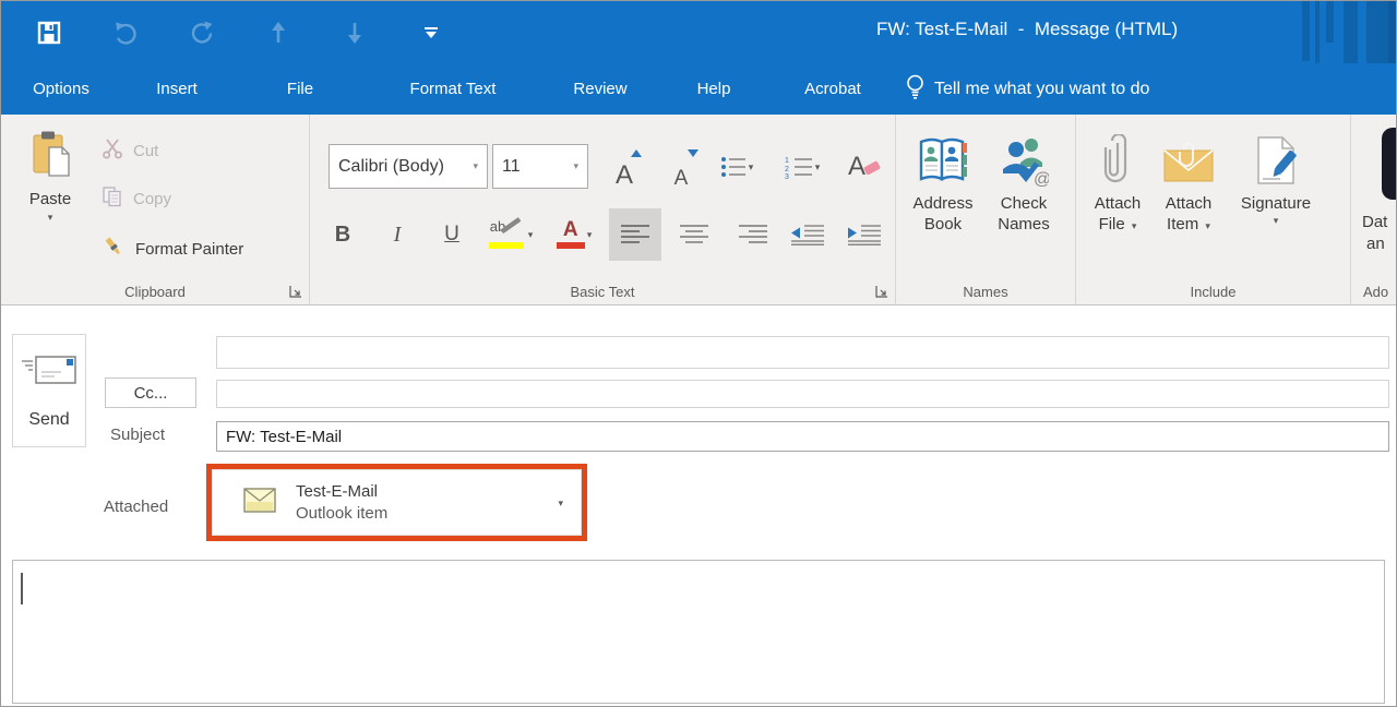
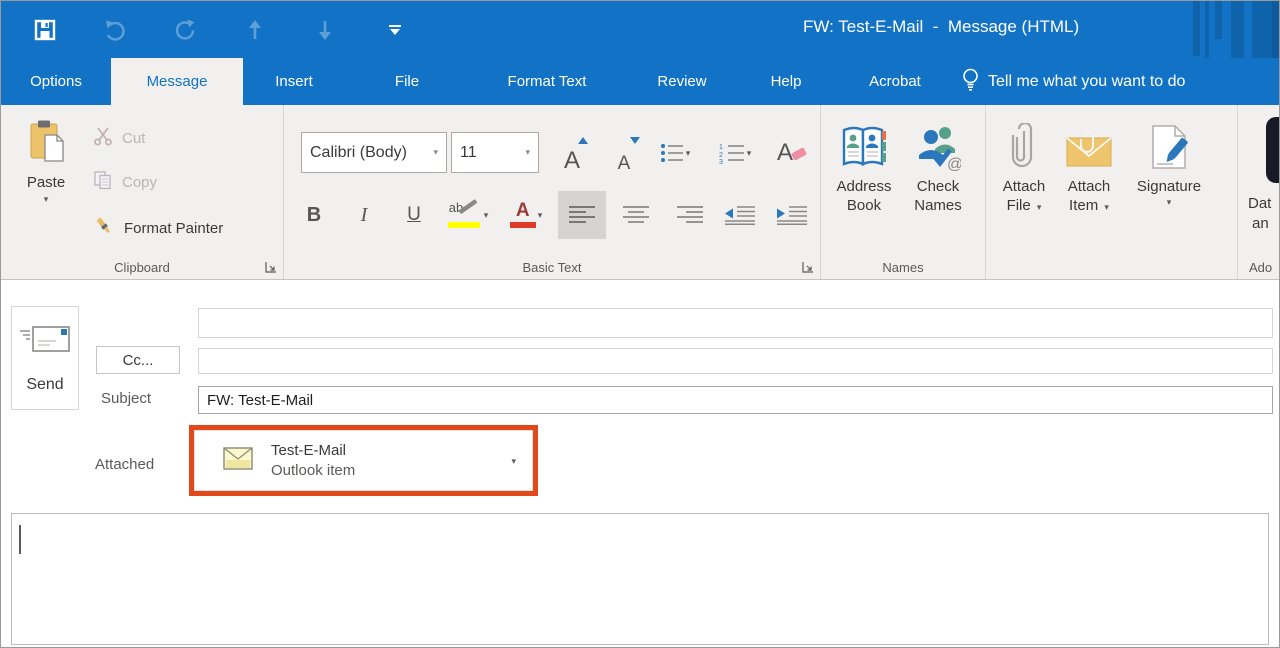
  FW: Test-E-Mail - Message (HTML)
  Options
+ Message
  Insert
  File
  Format Text
  Review
  Help
  Acrobat
  Tell me what you want to do
  Paste
  ▾
  Cut
  Copy
  Format Painter
  Clipboard
  Calibri (Body)
  ▾
  11
  ▾
  A
  A
  ▾
  ▾
  A
  B
  I
  U
  ab
  ▾
  A
  ▾
  Basic Text
  Address Book
  @
  Check Names
  Names
  Attach File ▾
  Attach Item ▾
  Signature
  ▾
- Include
  Dat
  an
  Ado
  Send
  Cc...
  Subject
  FW: Test-E-Mail
  Attached
  Test-E-Mail
  Outlook item
  ▾
